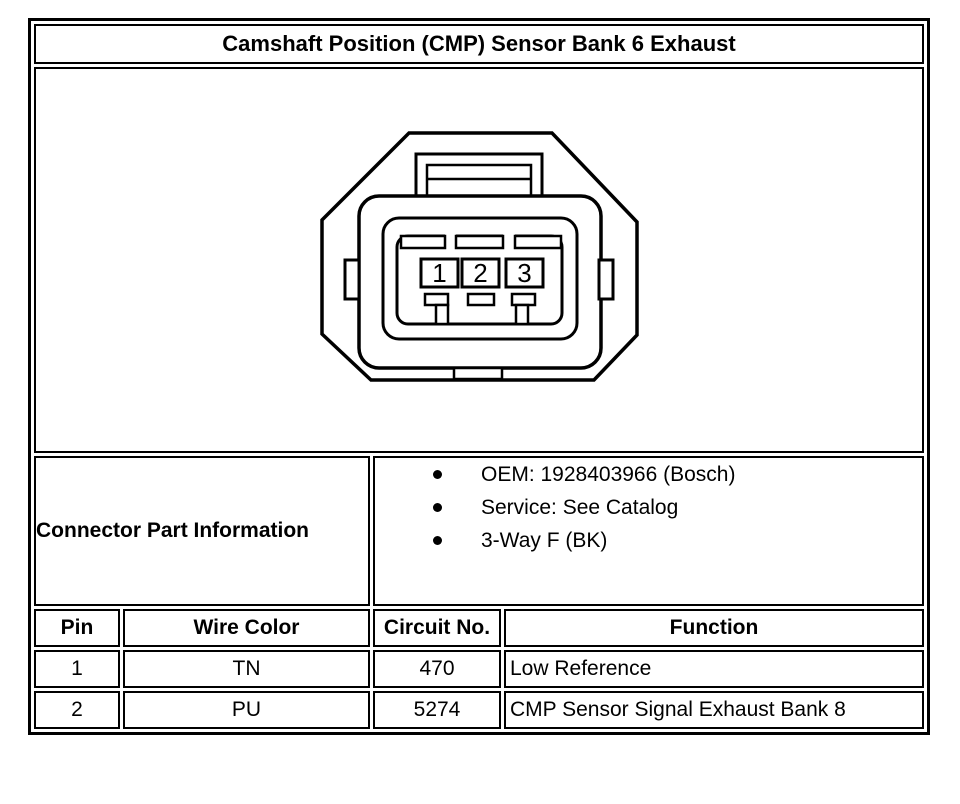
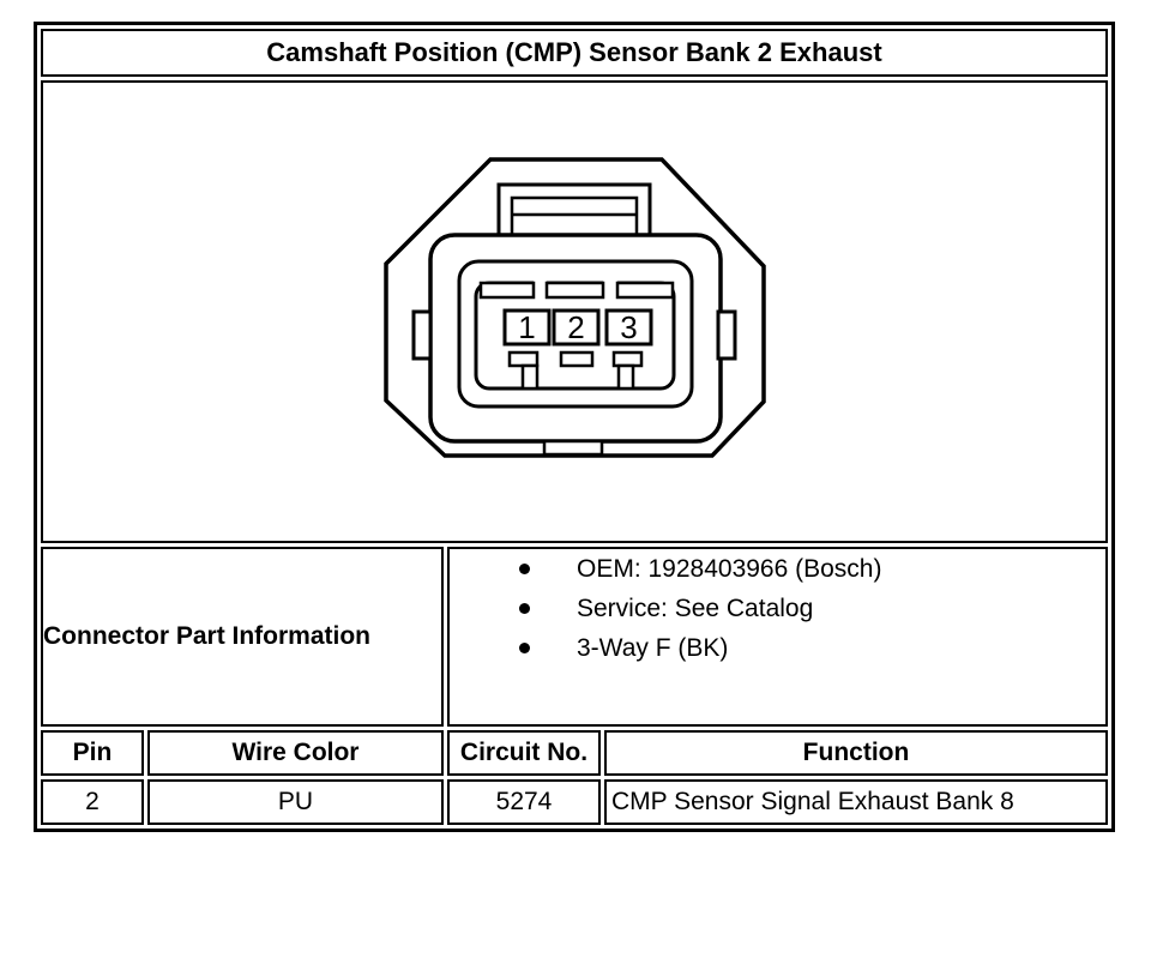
- Camshaft Position (CMP) Sensor Bank 6 Exhaust
+ Camshaft Position (CMP) Sensor Bank 2 Exhaust
  1 2 3
  Connector Part Information	OEM: 1928403966 (Bosch) Service: See Catalog 3-Way F (BK)
  Pin	Wire Color	Circuit No.	Function
- 1	TN	470	Low Reference
  2	PU	5274	CMP Sensor Signal Exhaust Bank 8
